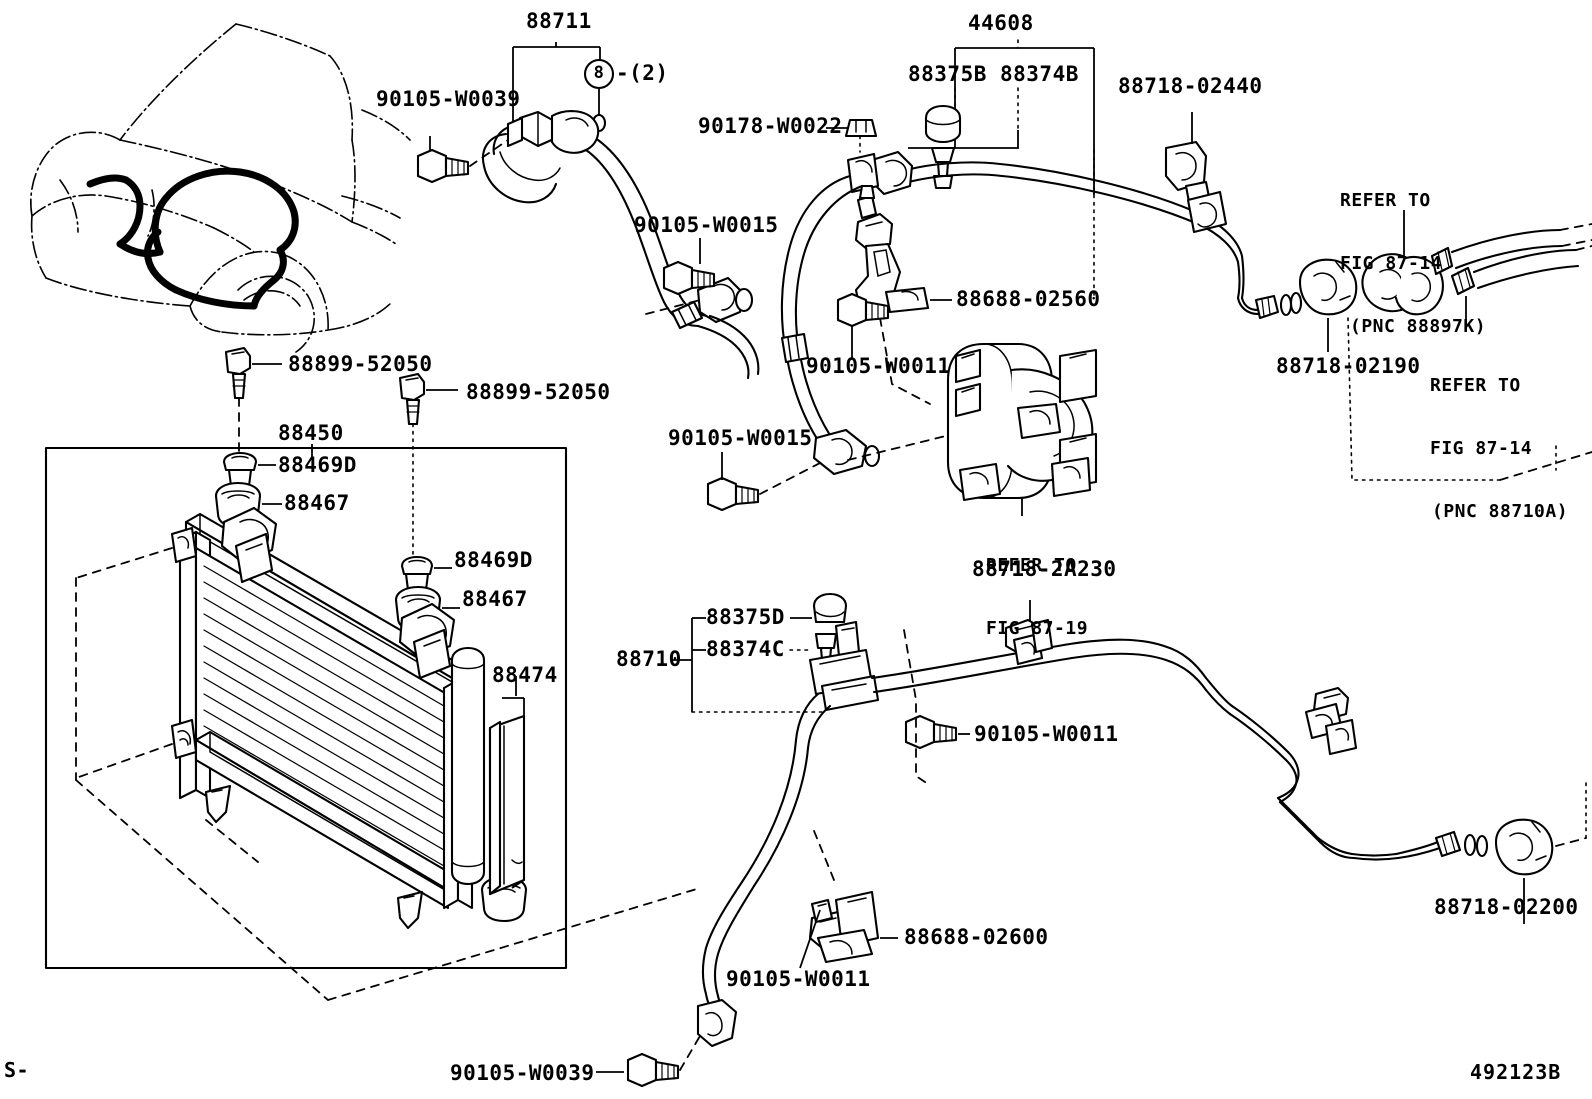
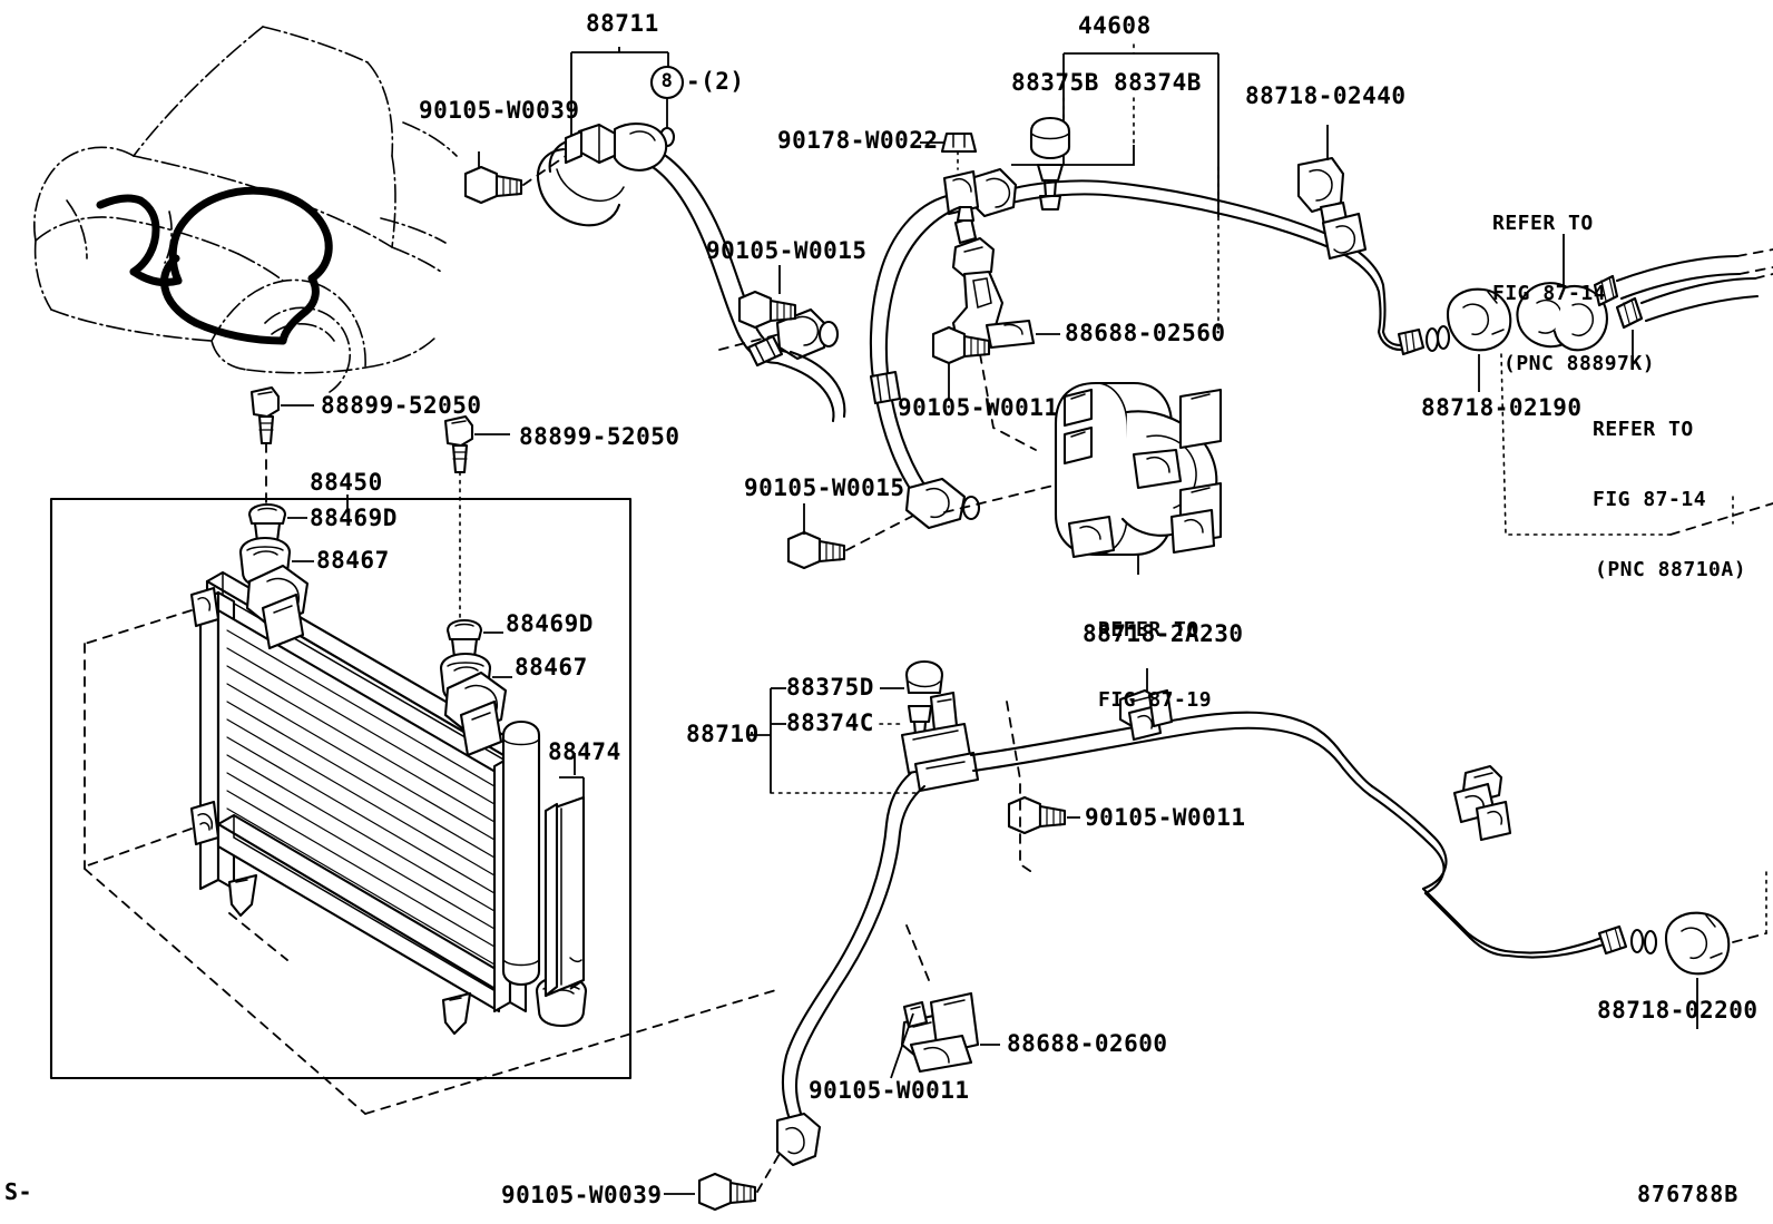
  88711
  -(2)
  8
  90105-W0039
  90105-W0015
  44608
  88375B
  88374B
  88718-02440
  90178-W0022
  88688-02560
  90105-W0011
  90105-W0015
  REFER TO
  FIG 87-14
  (PNC 88897K)
  REFER TO
  FIG 87-14
  (PNC 88710A)
  88718-02190
  REFER TO
  FIG 87-19
  88718-2A230
  88899-52050
  88899-52050
  88450
  88469D
  88467
  88469D
  88467
  88474
  88710
  88375D
  88374C
  90105-W0011
  88688-02600
  90105-W0011
  90105-W0039
  88718-02200
  S-
- 492123B
+ 876788B
